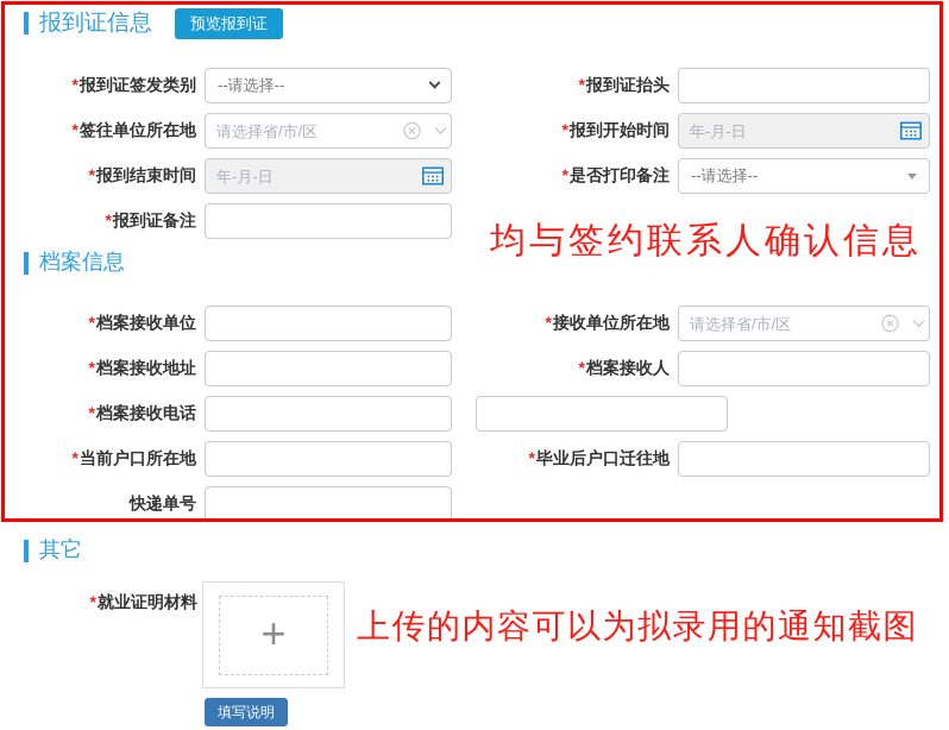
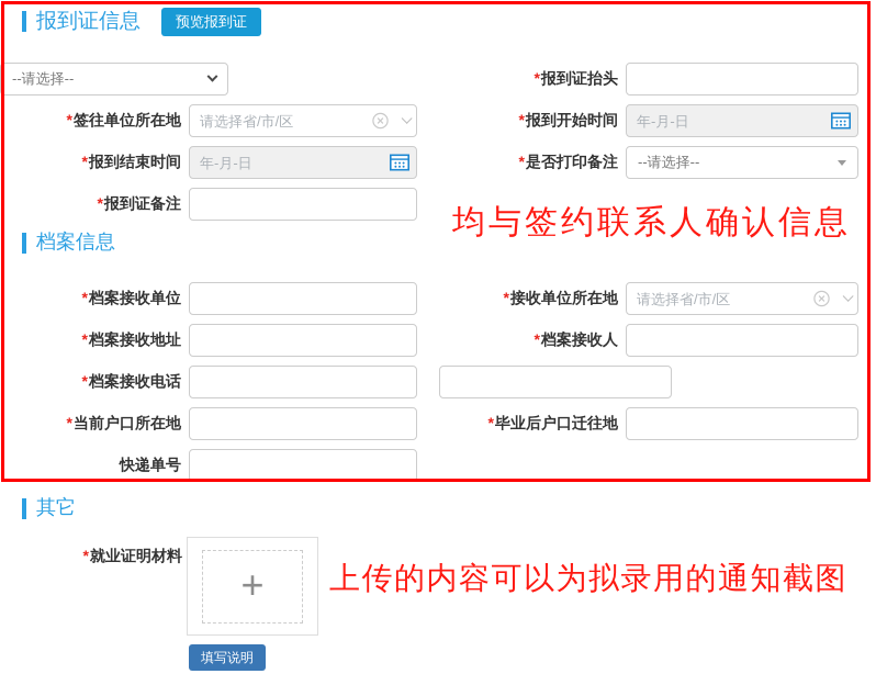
  报到证信息
  预览报到证
- *报到证签发类别
  --请选择--
  *报到证抬头
  *签往单位所在地
  请选择省/市/区
  *报到开始时间
  年-月-日
  *报到结束时间
  年-月-日
  *是否打印备注
  --请选择--
  *报到证备注
  均与签约联系人确认信息
  档案信息
  *档案接收单位
  *接收单位所在地
  请选择省/市/区
  *档案接收地址
  *档案接收人
  *档案接收电话
  *当前户口所在地
  *毕业后户口迁往地
  快递单号
  其它
  *就业证明材料
  +
  填写说明
  上传的内容可以为拟录用的通知截图
